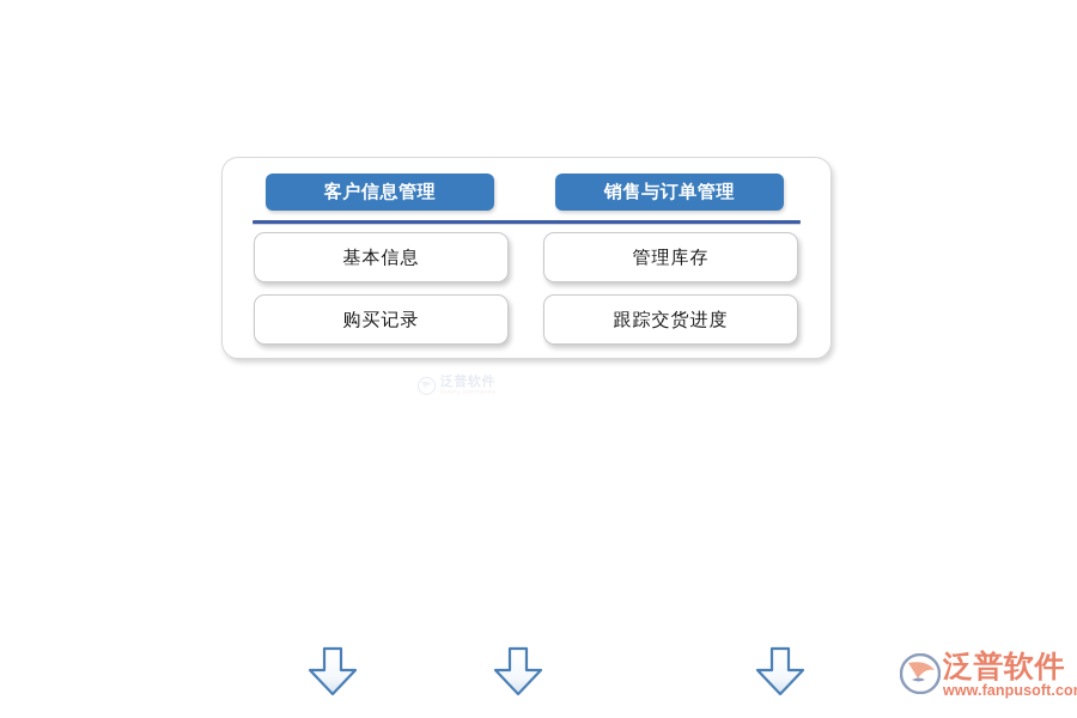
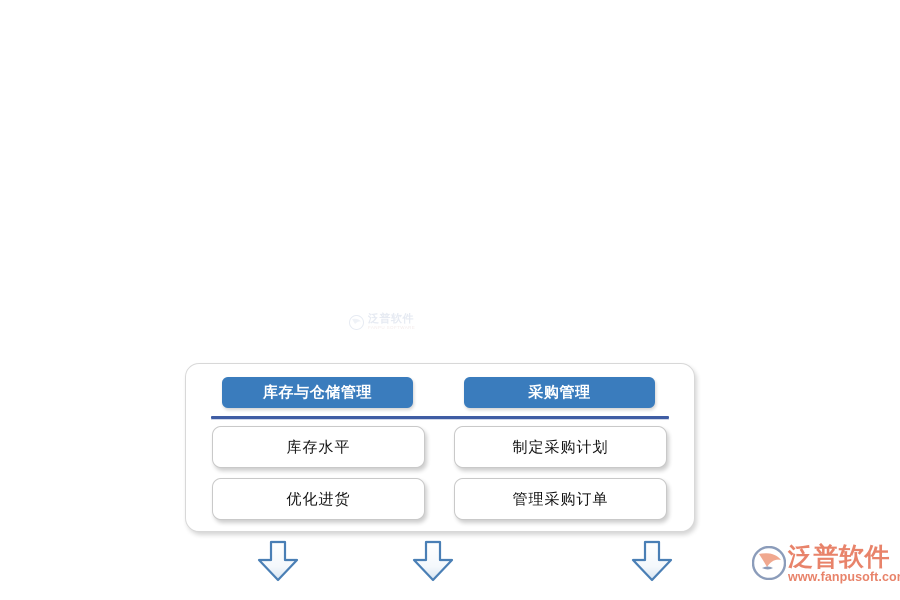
- 客户信息管理
- 基本信息
- 购买记录
- 销售与订单管理
- 管理库存
- 跟踪交货进度
  泛普软件
+ 库存与仓储管理
+ 库存水平
+ 优化进货
+ 采购管理
+ 制定采购计划
+ 管理采购订单
  泛普软件
  www.fanpusoft.co
